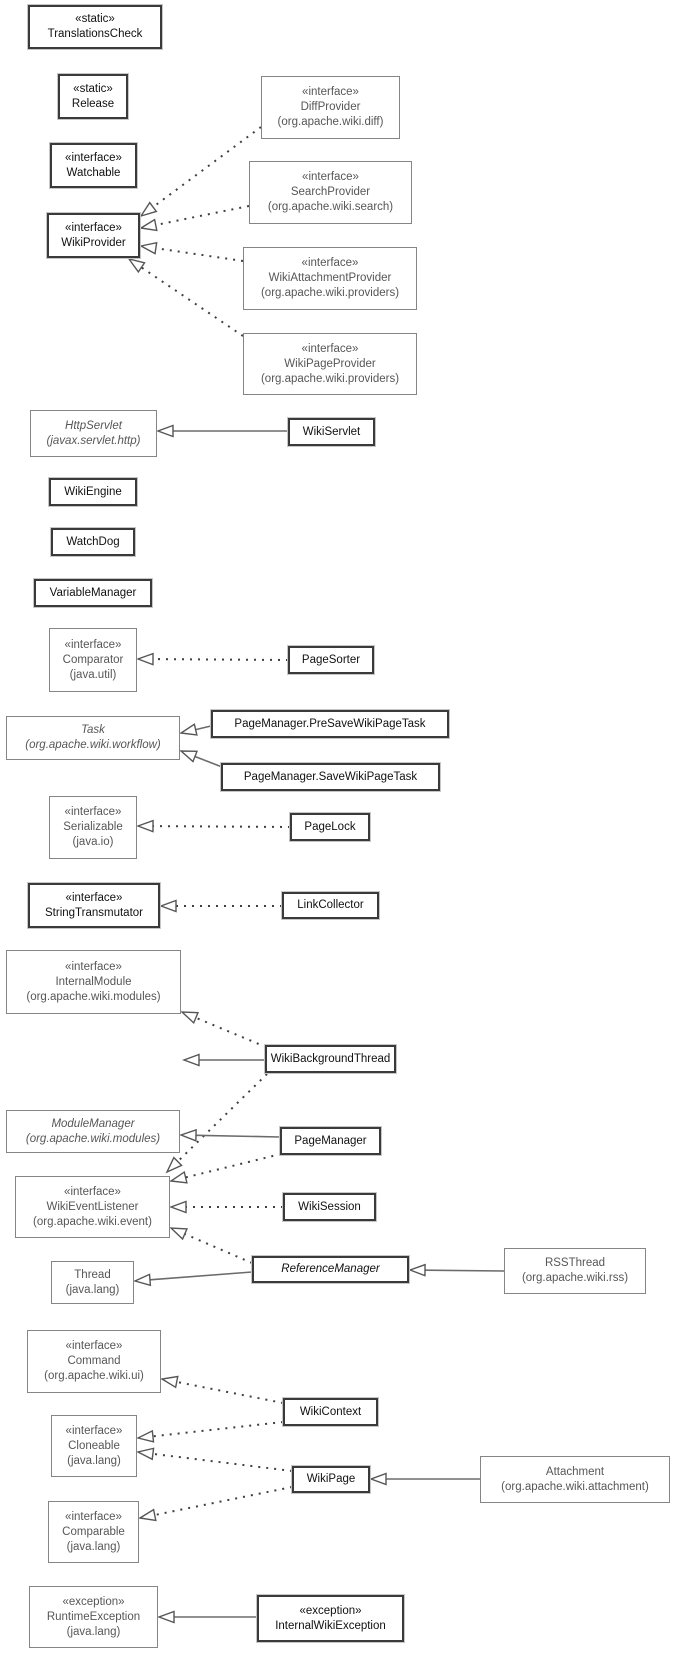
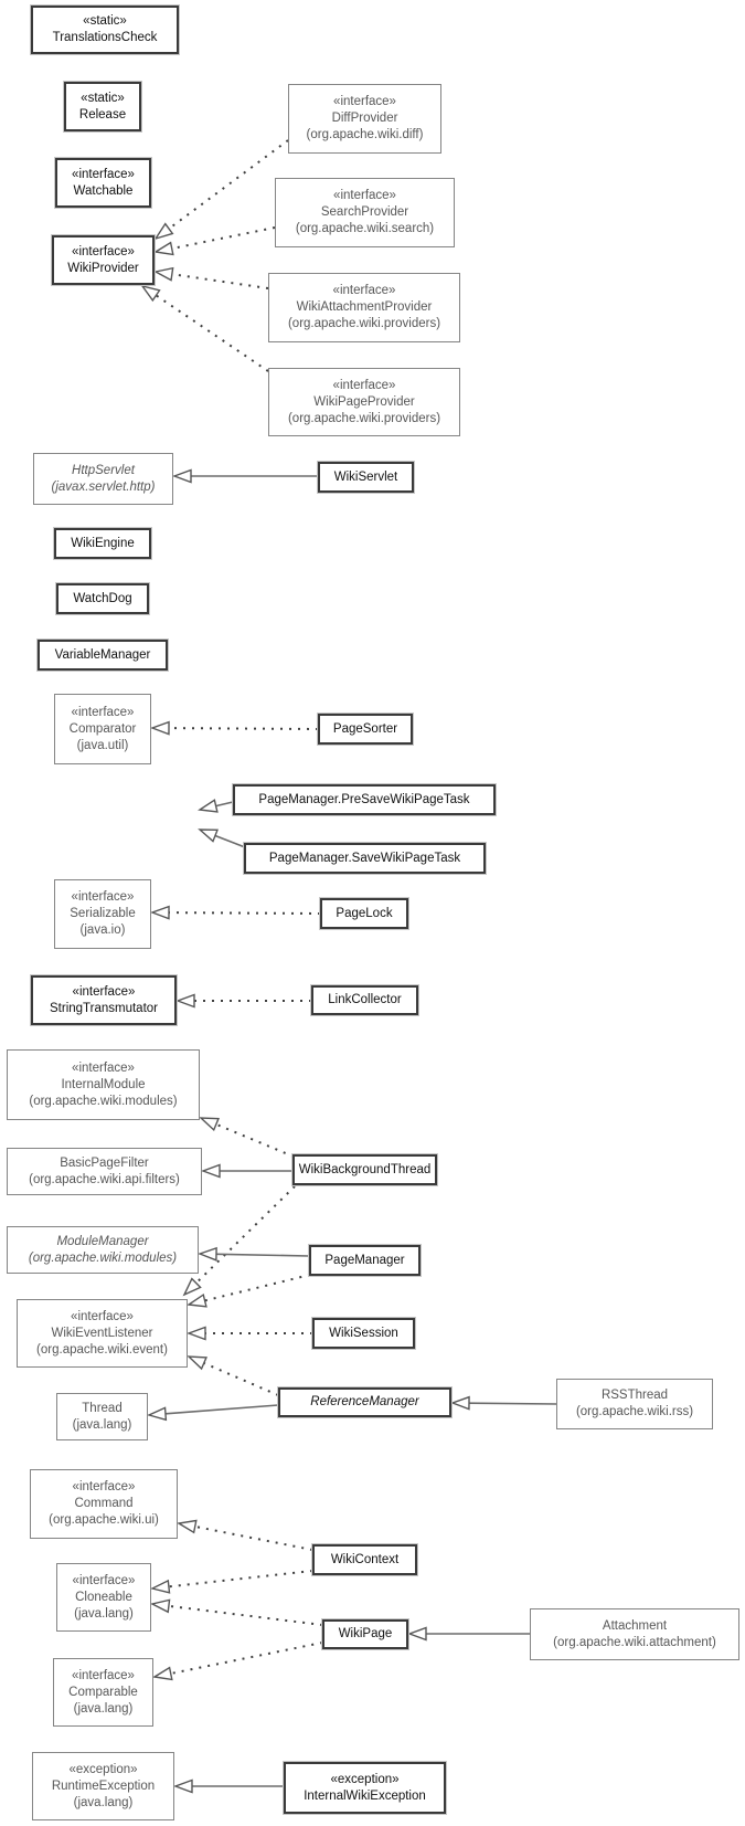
  «static»
  TranslationsCheck
  «static»
  Release
  «interface»
  Watchable
  «interface»
  WikiProvider
  «interface»
  DiffProvider
  (org.apache.wiki.diff)
  «interface»
  SearchProvider
  (org.apache.wiki.search)
  «interface»
  WikiAttachmentProvider
  (org.apache.wiki.providers)
  «interface»
  WikiPageProvider
  (org.apache.wiki.providers)
  HttpServlet
  (javax.servlet.http)
  WikiServlet
  WikiEngine
  WatchDog
  VariableManager
  «interface»
  Comparator
  (java.util)
  PageSorter
- Task
- (org.apache.wiki.workflow)
  PageManager.PreSaveWikiPageTask
  PageManager.SaveWikiPageTask
  «interface»
  Serializable
  (java.io)
  PageLock
  «interface»
  StringTransmutator
  LinkCollector
  «interface»
  InternalModule
  (org.apache.wiki.modules)
+ BasicPageFilter
+ (org.apache.wiki.api.filters)
  WikiBackgroundThread
  ModuleManager
  (org.apache.wiki.modules)
  PageManager
  «interface»
  WikiEventListener
  (org.apache.wiki.event)
  WikiSession
  Thread
  (java.lang)
  ReferenceManager
  RSSThread
  (org.apache.wiki.rss)
  «interface»
  Command
  (org.apache.wiki.ui)
  WikiContext
  «interface»
  Cloneable
  (java.lang)
  WikiPage
  «interface»
  Comparable
  (java.lang)
  «exception»
  RuntimeException
  (java.lang)
  «exception»
  InternalWikiException
  Attachment
  (org.apache.wiki.attachment)
